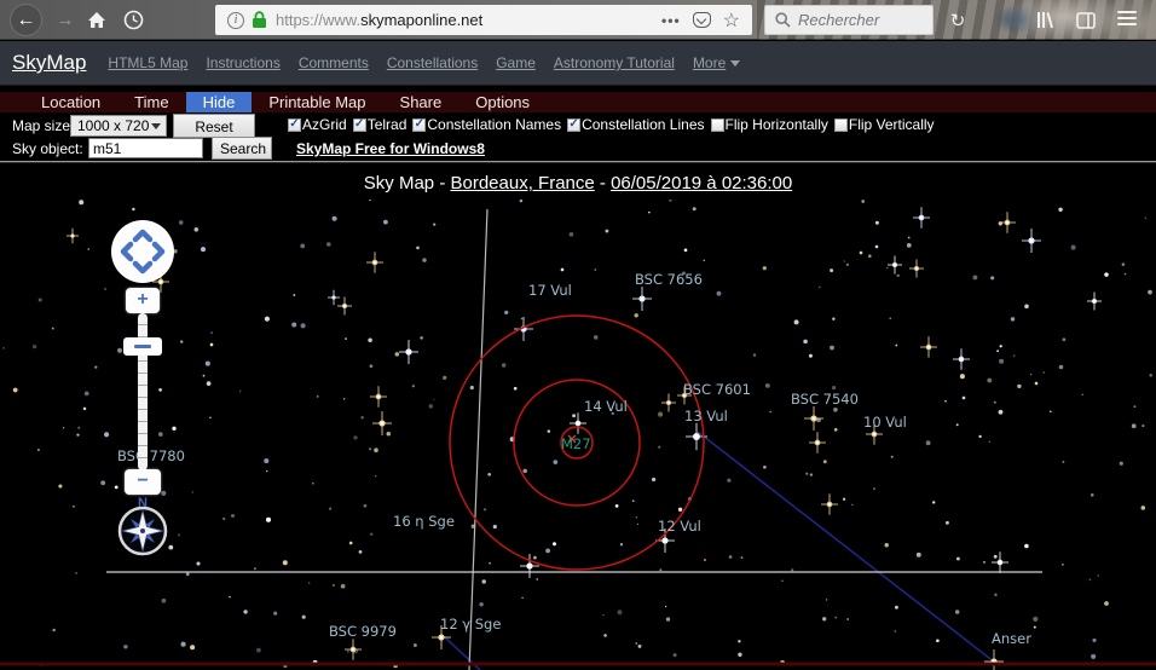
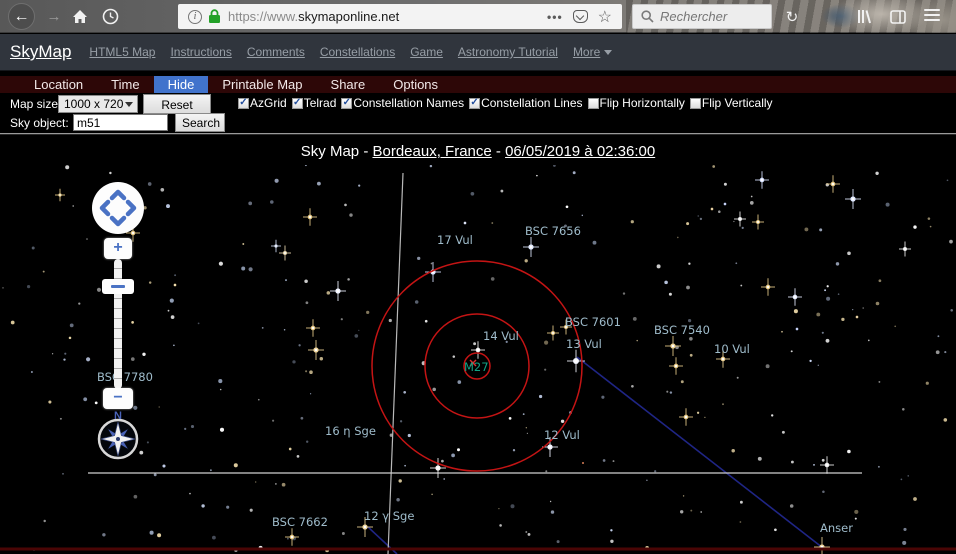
  ←
  →
  i
  https://www.skymaponline.net
  •••
  ☆
  Rechercher
  ↻
  SkyMap
  HTML5 Map
  Instructions
  Comments
  Constellations
  Game
  Astronomy Tutorial
  More
  Location
  Time
  Hide
  Printable Map
  Share
  Options
  Map size
  1000 x 720
  Reset M
  ✓
  AzGrid
  ✓
  Telrad
  ✓
  Constellation Names
  ✓
  Constellation Lines
  Flip Horizontally
  Flip Vertically
  Sky object:
  m51
  Search
- SkyMap Free for Windows8
  Sky Map - Bordeaux, France - 06/05/2019 à 02:36:00
  BS 7780
  17 Vul
  BSC 7656
  14 Vul
  BSC 7601
  13 Vul
  BSC 7540
  10 Vul
  12 Vul
  16 η Sge
- BSC 9979
+ BSC 7662
  12 γ Sge
  Anser
  M27
  +
  −
  N
